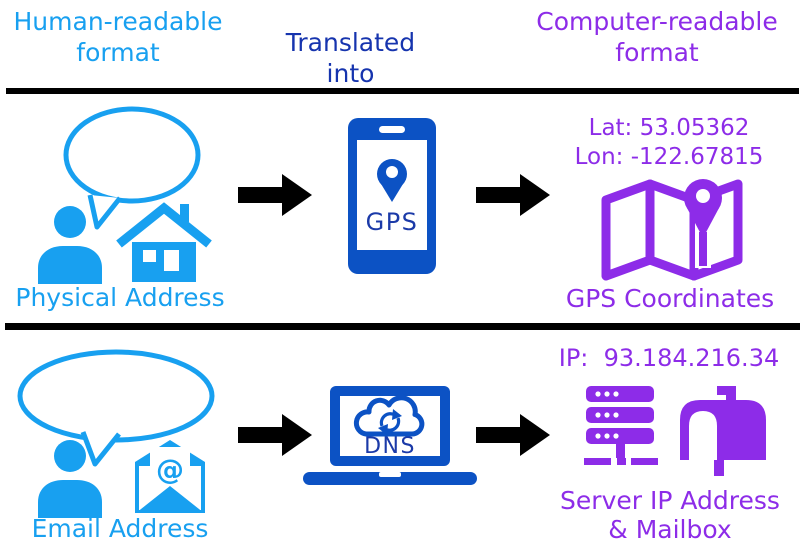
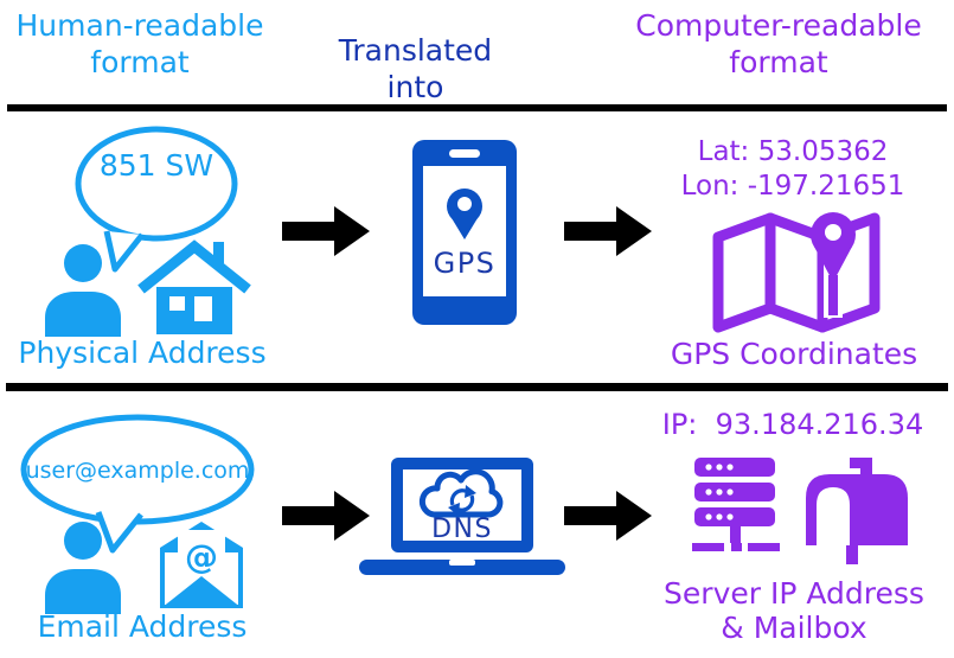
  Human-readable format
  Translated into
  Computer-readable format
+ 851 SW
  Physical Address
  GPS
  Lat: 53.05362
- Lon: -122.67815
+ Lon: -197.21651
  GPS Coordinates
+ user@example.com
  @
  Email Address
  DNS
  IP: 93.184.216.34
  Server IP Address
  & Mailbox
